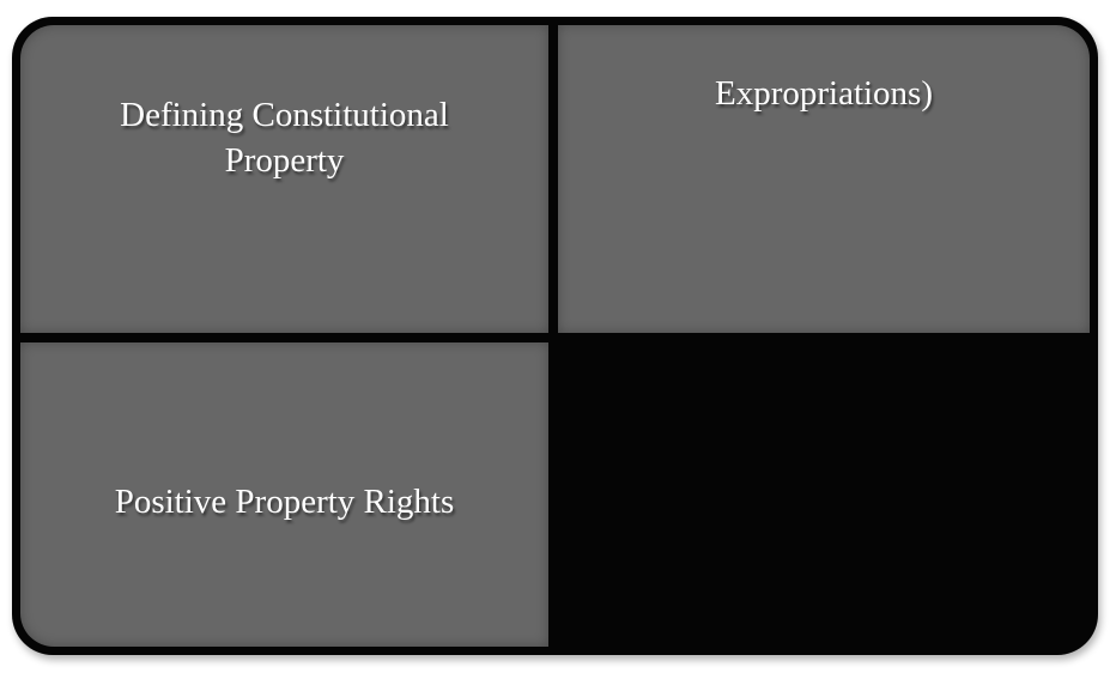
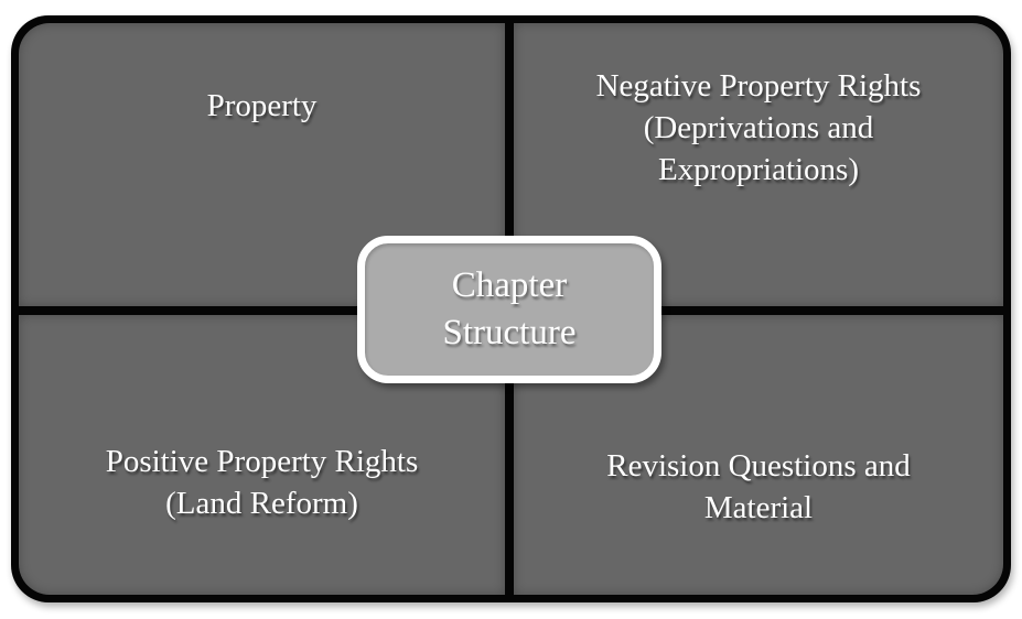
- Defining Constitutional
  Property
+ Negative Property Rights
+ (Deprivations and
  Expropriations)
  Positive Property Rights
+ (Land Reform)
+ Revision Questions and
+ Material
+ Chapter
+ Structure
